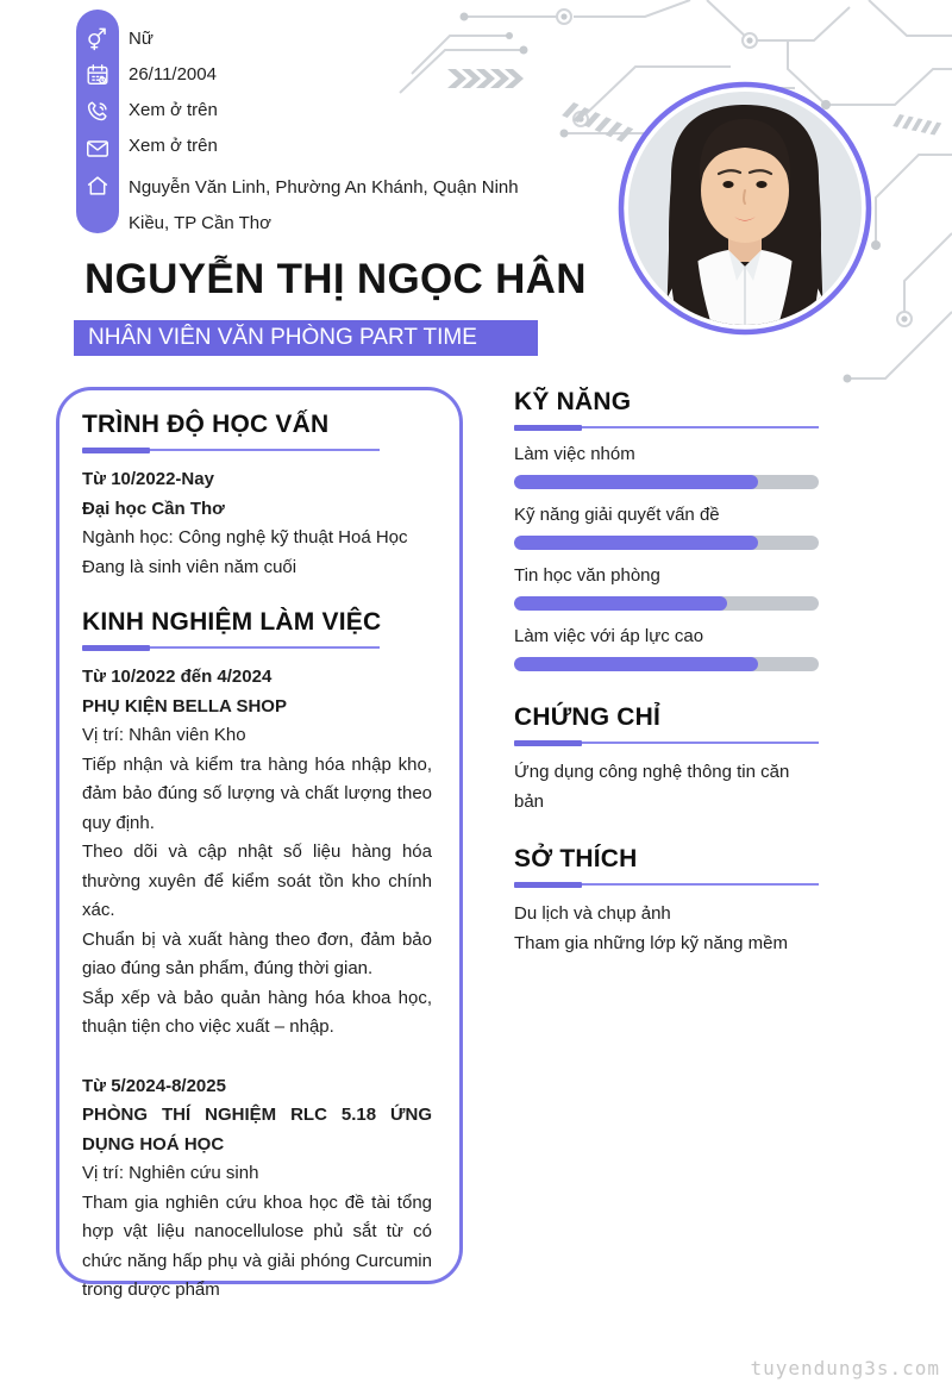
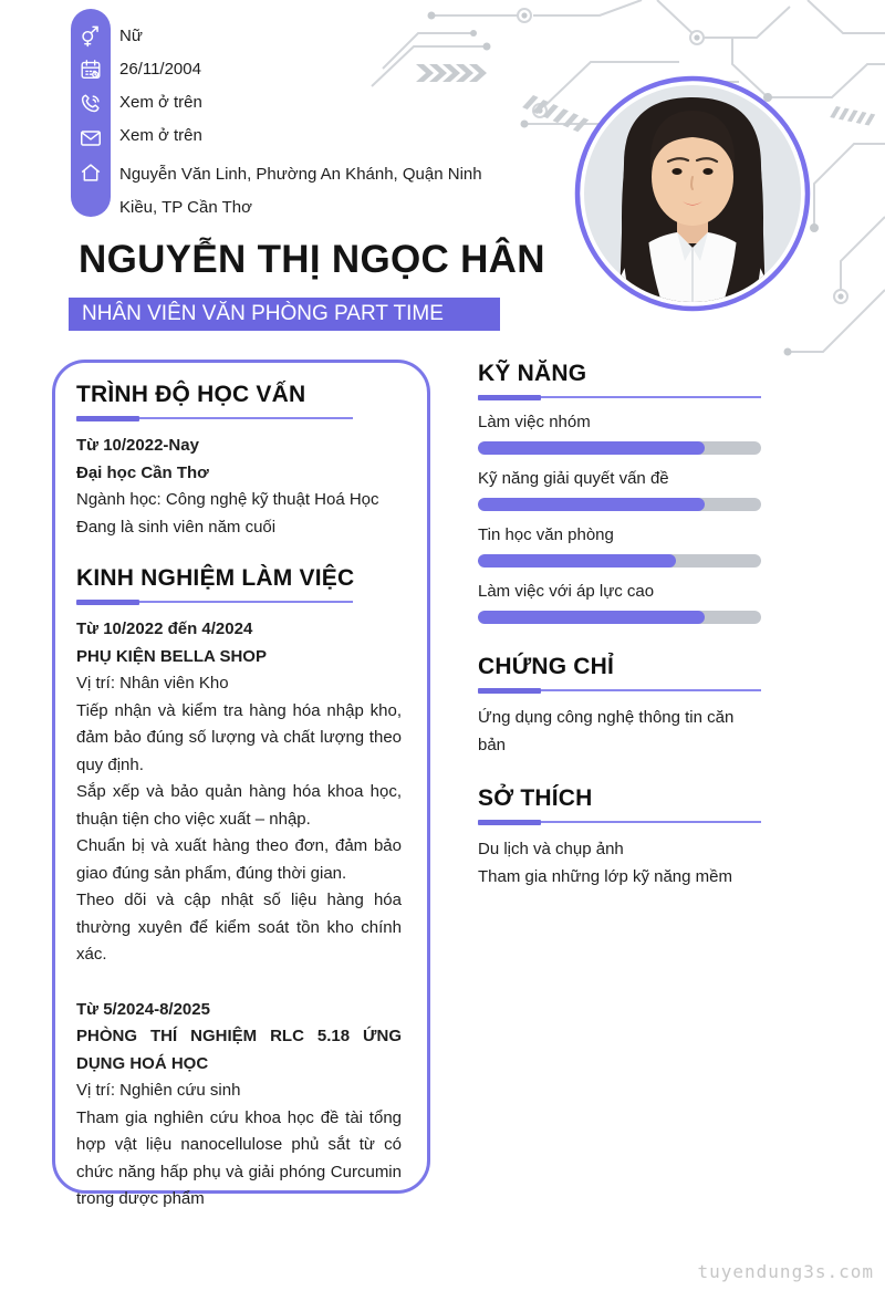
  Nữ
  26/11/2004
  Xem ở trên
  Xem ở trên
  Nguyễn Văn Linh, Phường An Khánh, Quận Ninh Kiều, TP Cần Thơ
  NGUYỄN THỊ NGỌC HÂN
  NHÂN VIÊN VĂN PHÒNG PART TIME
  TRÌNH ĐỘ HỌC VẤN
  Từ 10/2022-Nay
  Đại học Cần Thơ
  Ngành học: Công nghệ kỹ thuật Hoá Học
  Đang là sinh viên năm cuối
  KINH NGHIỆM LÀM VIỆC
  Từ 10/2022 đến 4/2024
  PHỤ KIỆN BELLA SHOP
  Vị trí: Nhân viên Kho
  Tiếp nhận và kiểm tra hàng hóa nhập kho, đảm bảo đúng số lượng và chất lượng theo quy định.
- Theo dõi và cập nhật số liệu hàng hóa thường xuyên để kiểm soát tồn kho chính xác.
+ Sắp xếp và bảo quản hàng hóa khoa học, thuận tiện cho việc xuất – nhập.
  Chuẩn bị và xuất hàng theo đơn, đảm bảo giao đúng sản phẩm, đúng thời gian.
- Sắp xếp và bảo quản hàng hóa khoa học, thuận tiện cho việc xuất – nhập.
+ Theo dõi và cập nhật số liệu hàng hóa thường xuyên để kiểm soát tồn kho chính xác.
  Từ 5/2024-8/2025
  PHÒNG THÍ NGHIỆM RLC 5.18 ỨNG DỤNG HOÁ HỌC
  Vị trí: Nghiên cứu sinh
  Tham gia nghiên cứu khoa học đề tài tổng hợp vật liệu nanocellulose phủ sắt từ có chức năng hấp phụ và giải phóng Curcumin trong dược phẩm
  KỸ NĂNG
  Làm việc nhóm
  Kỹ năng giải quyết vấn đề
  Tin học văn phòng
  Làm việc với áp lực cao
  CHỨNG CHỈ
  Ứng dụng công nghệ thông tin căn bản
  SỞ THÍCH
  Du lịch và chụp ảnh
  Tham gia những lớp kỹ năng mềm
  tuyendung3s.com
